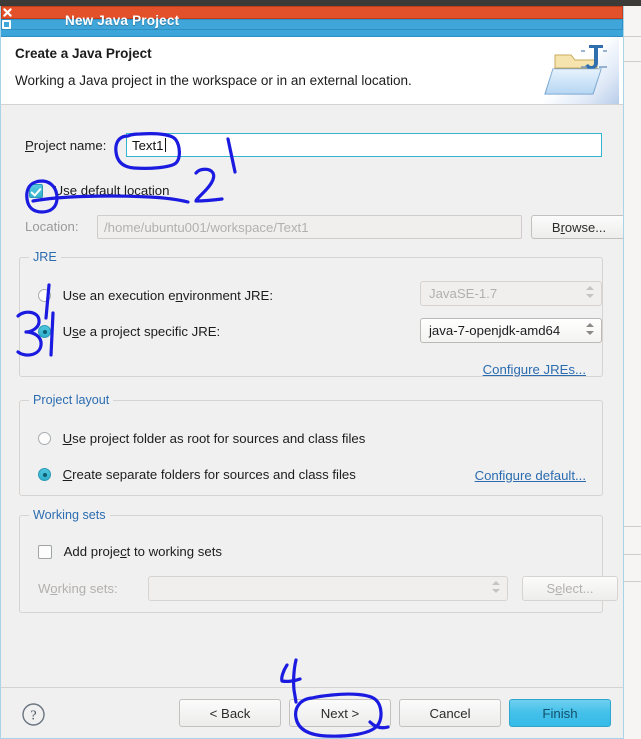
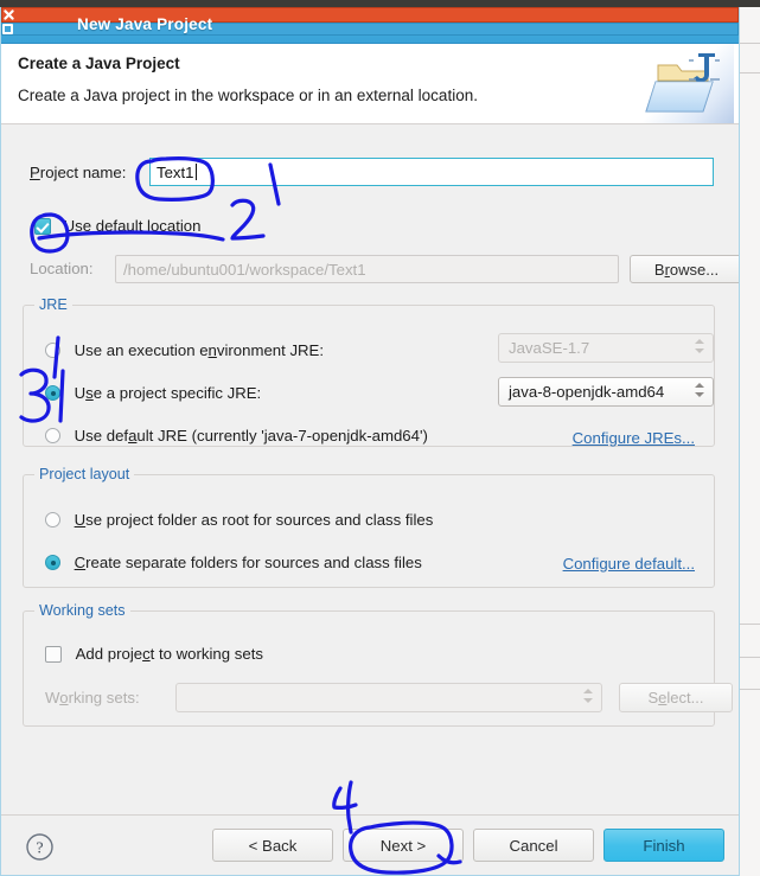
  New Java Project
  Create a Java Project
- Working a Java project in the workspace or in an external location.
+ Create a Java project in the workspace or in an external location.
  Project name:
  Text1
  Use default location
  Location:
  /home/ubuntu001/workspace/Text1
  Browse...
  JRE
  Use an execution environment JRE:
  JavaSE-1.7
  Use a project specific JRE:
- java-7-openjdk-amd64
+ java-8-openjdk-amd64
+ Use default JRE (currently 'java-7-openjdk-amd64')
  Configure JREs...
  Project layout
  Use project folder as root for sources and class files
  Create separate folders for sources and class files
  Configure default...
  Working sets
  Add project to working sets
  Working sets:
  Select...
  ?
  < Back
  Next >
  Cancel
  Finish
